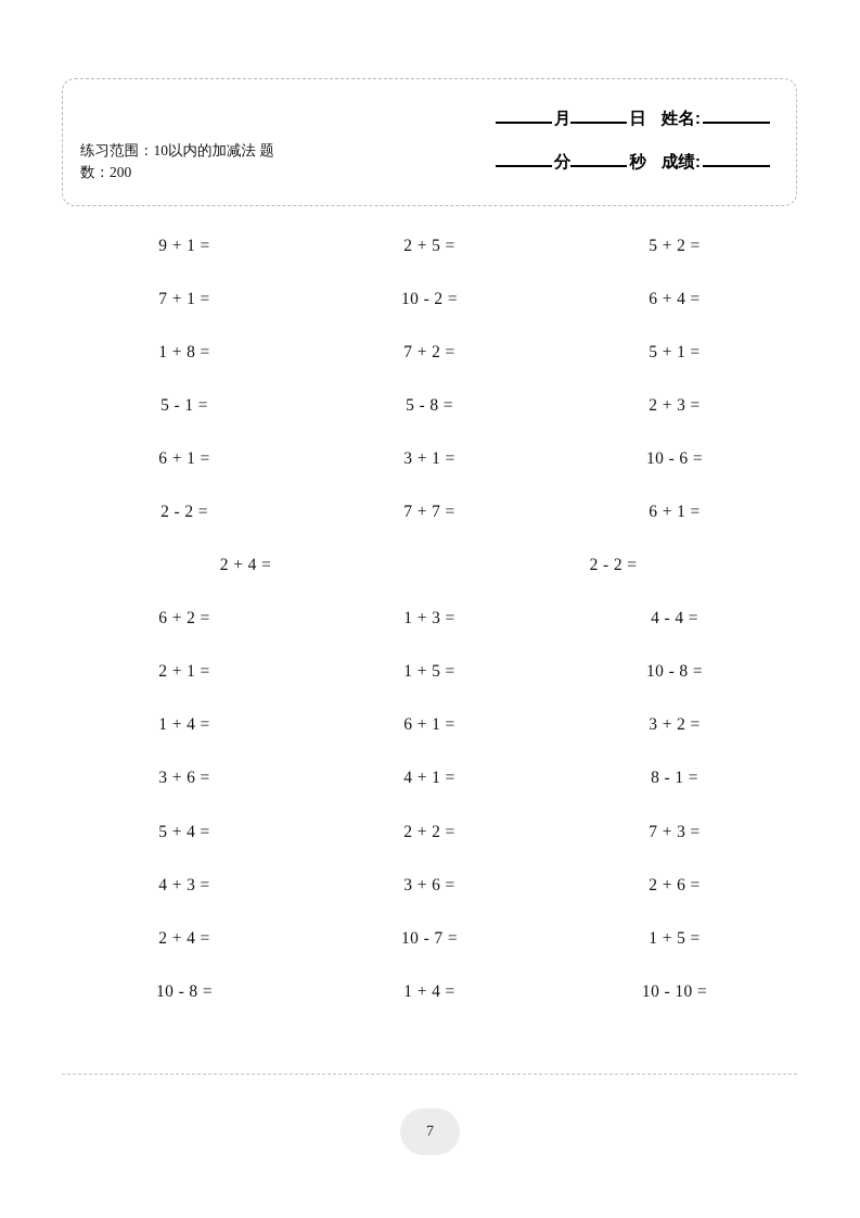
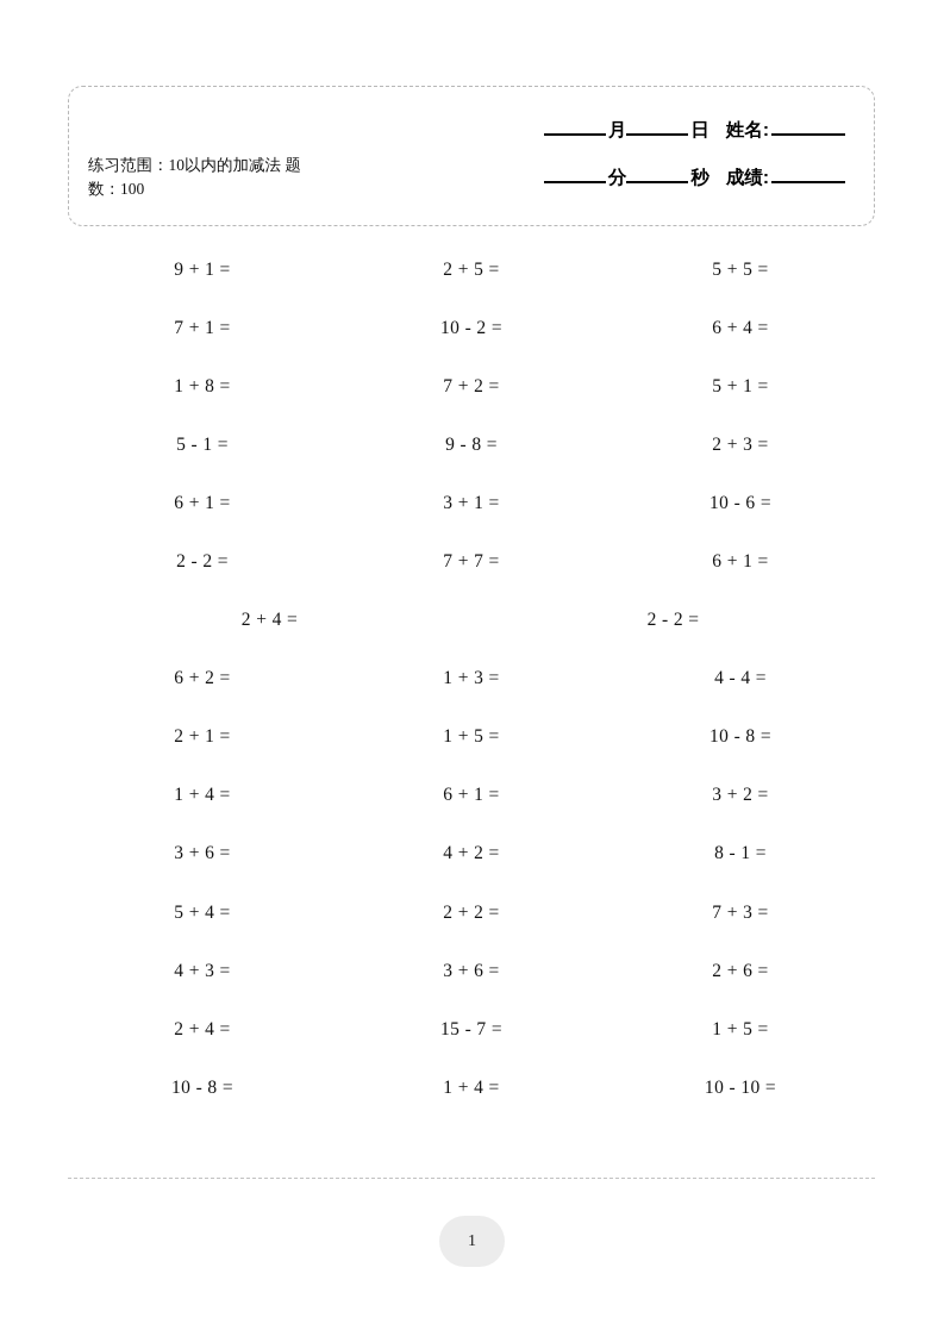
  练习范围：10以内的加减法 题
- 数：200
+ 数：100
  月
  日
  姓名:
  分
  秒
  成绩:
  9 + 1 =
  2 + 5 =
- 5 + 2 =
+ 5 + 5 =
  7 + 1 =
  10 - 2 =
  6 + 4 =
  1 + 8 =
  7 + 2 =
  5 + 1 =
  5 - 1 =
- 5 - 8 =
+ 9 - 8 =
  2 + 3 =
  6 + 1 =
  3 + 1 =
  10 - 6 =
  2 - 2 =
  7 + 7 =
  6 + 1 =
  2 + 4 =
  2 - 2 =
  6 + 2 =
  1 + 3 =
  4 - 4 =
  2 + 1 =
  1 + 5 =
  10 - 8 =
  1 + 4 =
  6 + 1 =
  3 + 2 =
  3 + 6 =
- 4 + 1 =
+ 4 + 2 =
  8 - 1 =
  5 + 4 =
  2 + 2 =
  7 + 3 =
  4 + 3 =
  3 + 6 =
  2 + 6 =
  2 + 4 =
- 10 - 7 =
+ 15 - 7 =
  1 + 5 =
  10 - 8 =
  1 + 4 =
  10 - 10 =
- 7
+ 1
